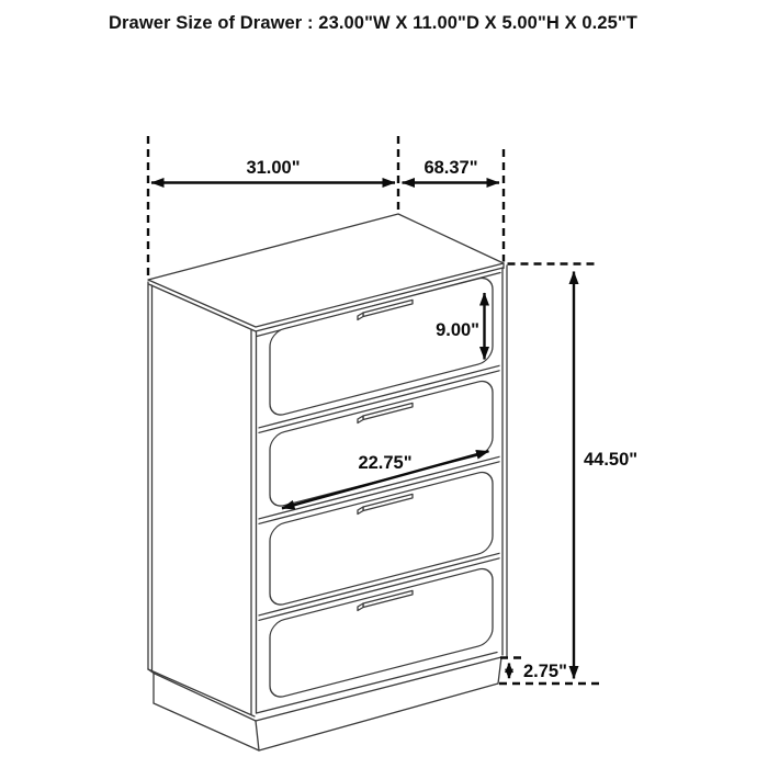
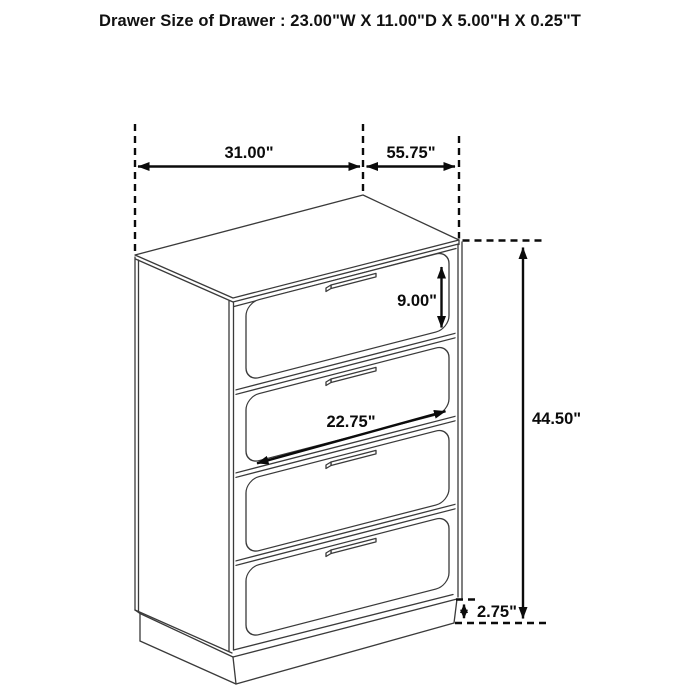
  Drawer Size of Drawer : 23.00"W X 11.00"D X 5.00"H X 0.25"T
  31.00"
- 68.37"
+ 55.75"
  9.00"
  22.75"
  44.50"
  2.75"
